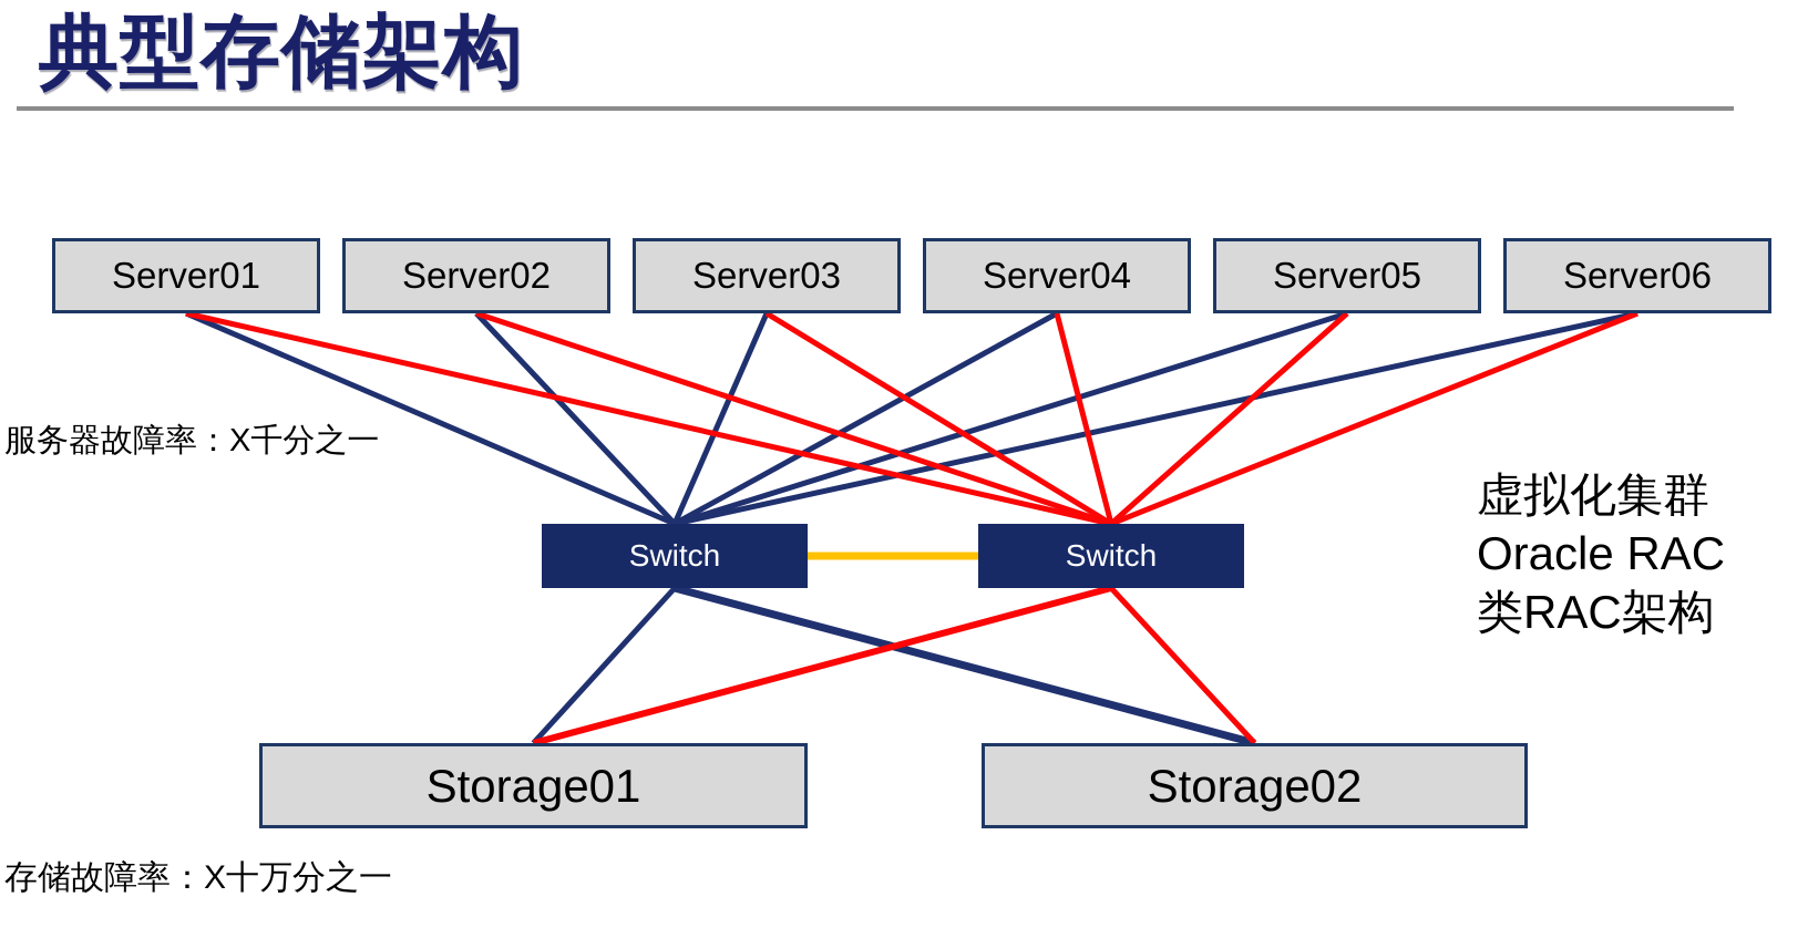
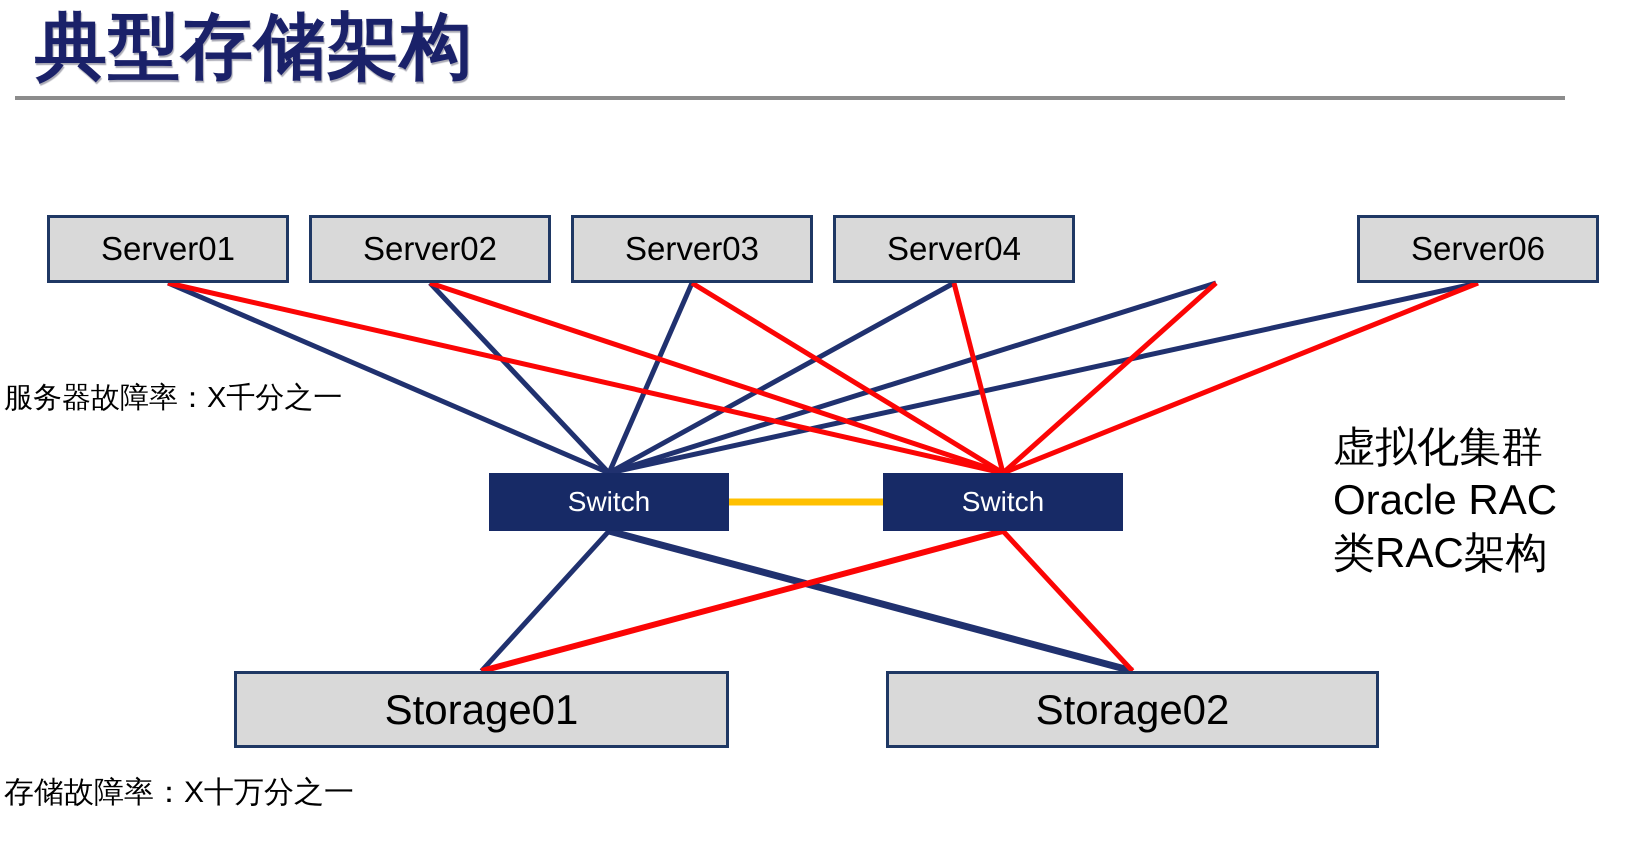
  典型存储架构
  Server01
  Server02
  Server03
  Server04
- Server05
  Server06
  Switch
  Switch
  Storage01
  Storage02
  服务器故障率：X千分之一
  存储故障率：X十万分之一
  虚拟化集群
  Oracle RAC
  类RAC架构
